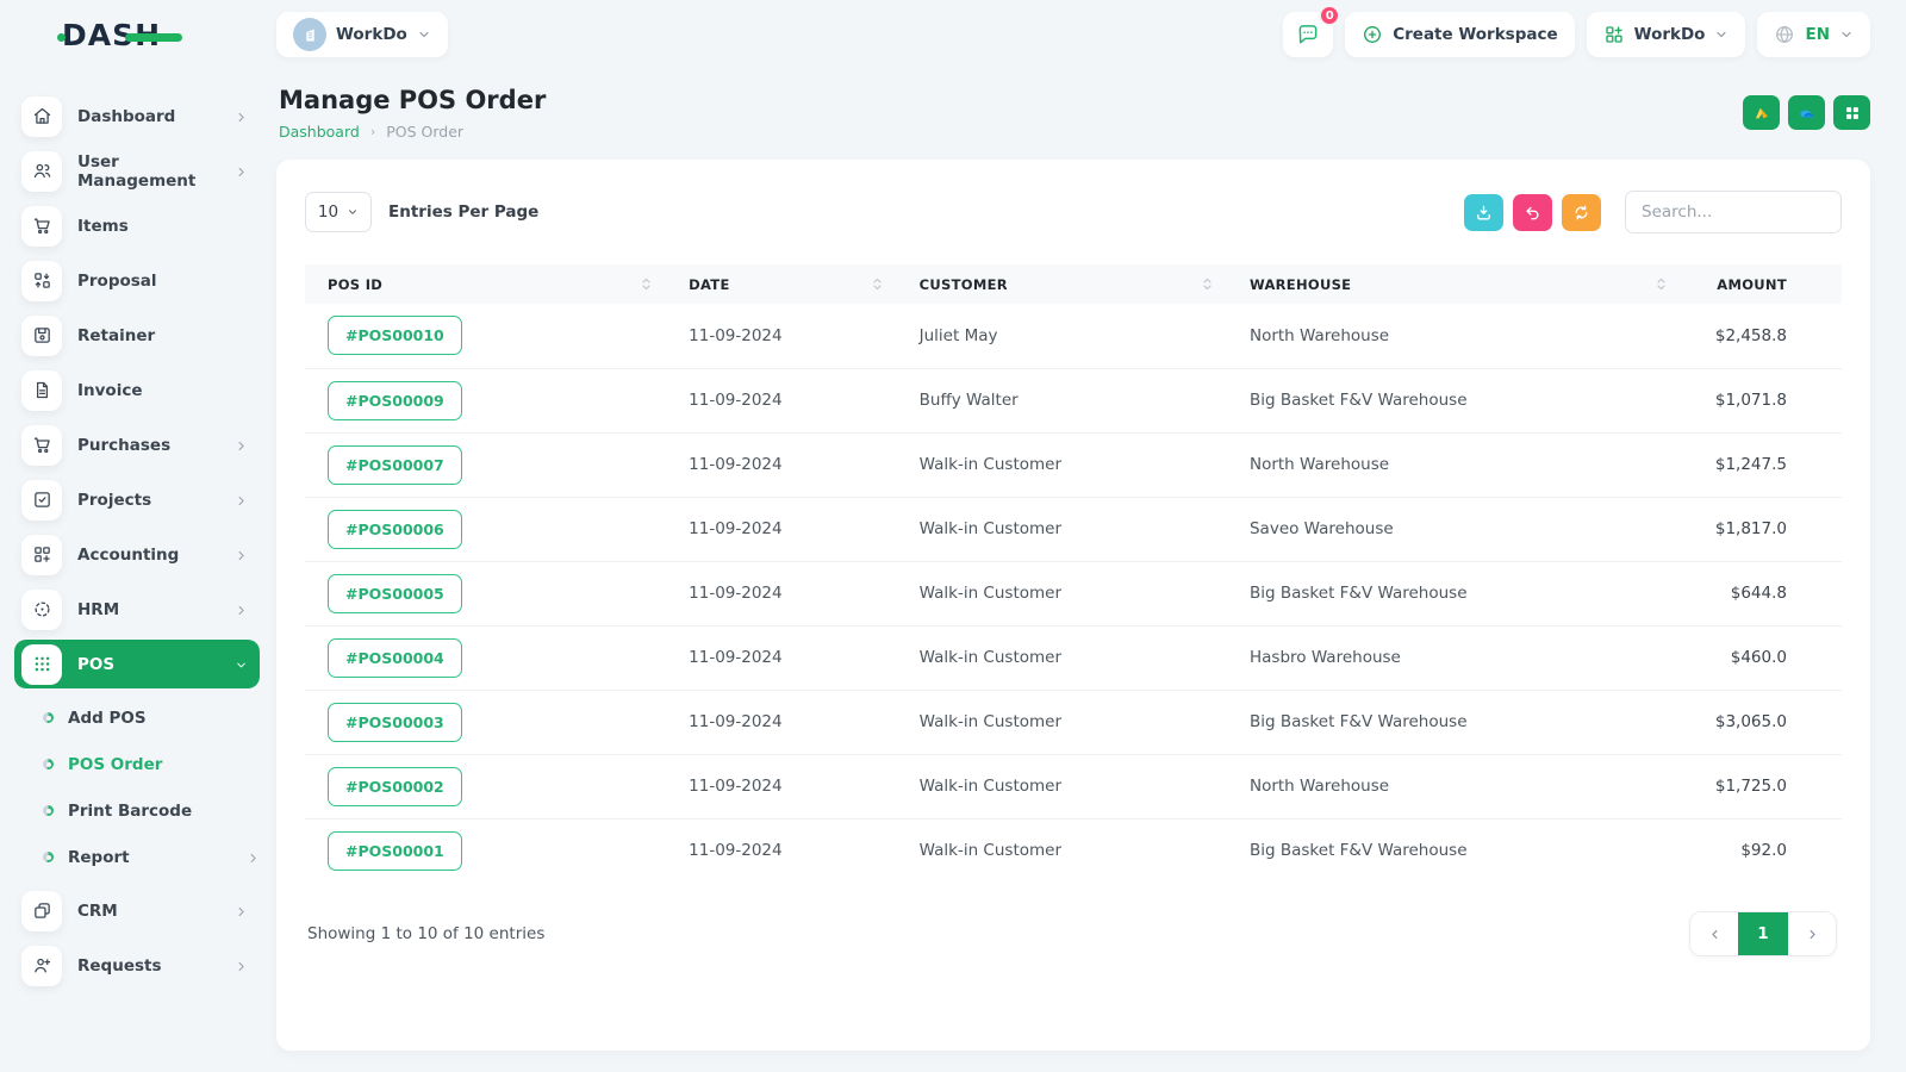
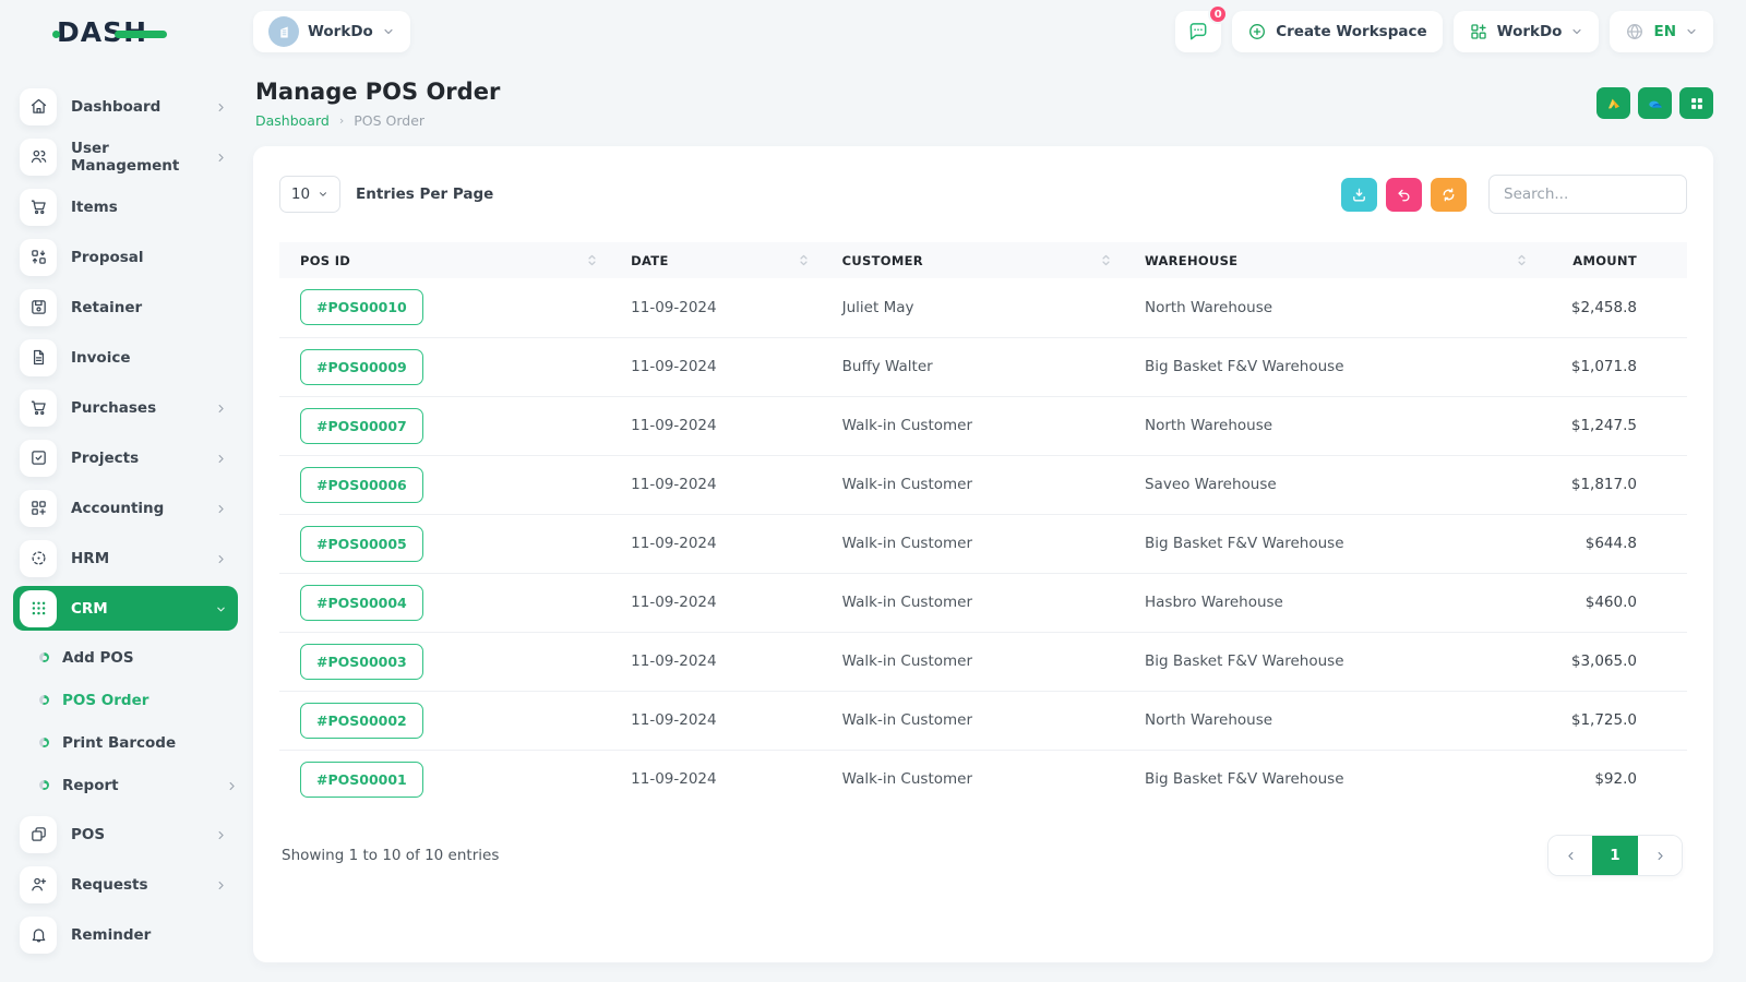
  DAS
  WorkDo
  0
  Create Workspace
  WorkDo
  EN
  Dashboard
  User Management
  Items
  Proposal
  Retainer
  Invoice
  Purchases
  Projects
  Accounting
  HRM
- POS
+ CRM
  Add POS
  POS Order
  Print Barcode
  Report
- CRM
+ POS
  Requests
+ Reminder
  Manage POS Order
  Dashboard
  ›
  POS Order
  10
  Entries Per Page
  Search...
  POS ID	DATE	CUSTOMER	WAREHOUSE	AMOUNT
  #POS00010	11-09-2024	Juliet May	North Warehouse	$2,458.8
  #POS00009	11-09-2024	Buffy Walter	Big Basket F&V Warehouse	$1,071.8
  #POS00007	11-09-2024	Walk-in Customer	North Warehouse	$1,247.5
  #POS00006	11-09-2024	Walk-in Customer	Saveo Warehouse	$1,817.0
  #POS00005	11-09-2024	Walk-in Customer	Big Basket F&V Warehouse	$644.8
  #POS00004	11-09-2024	Walk-in Customer	Hasbro Warehouse	$460.0
  #POS00003	11-09-2024	Walk-in Customer	Big Basket F&V Warehouse	$3,065.0
  #POS00002	11-09-2024	Walk-in Customer	North Warehouse	$1,725.0
  #POS00001	11-09-2024	Walk-in Customer	Big Basket F&V Warehouse	$92.0
  Showing 1 to 10 of 10 entries
  1
